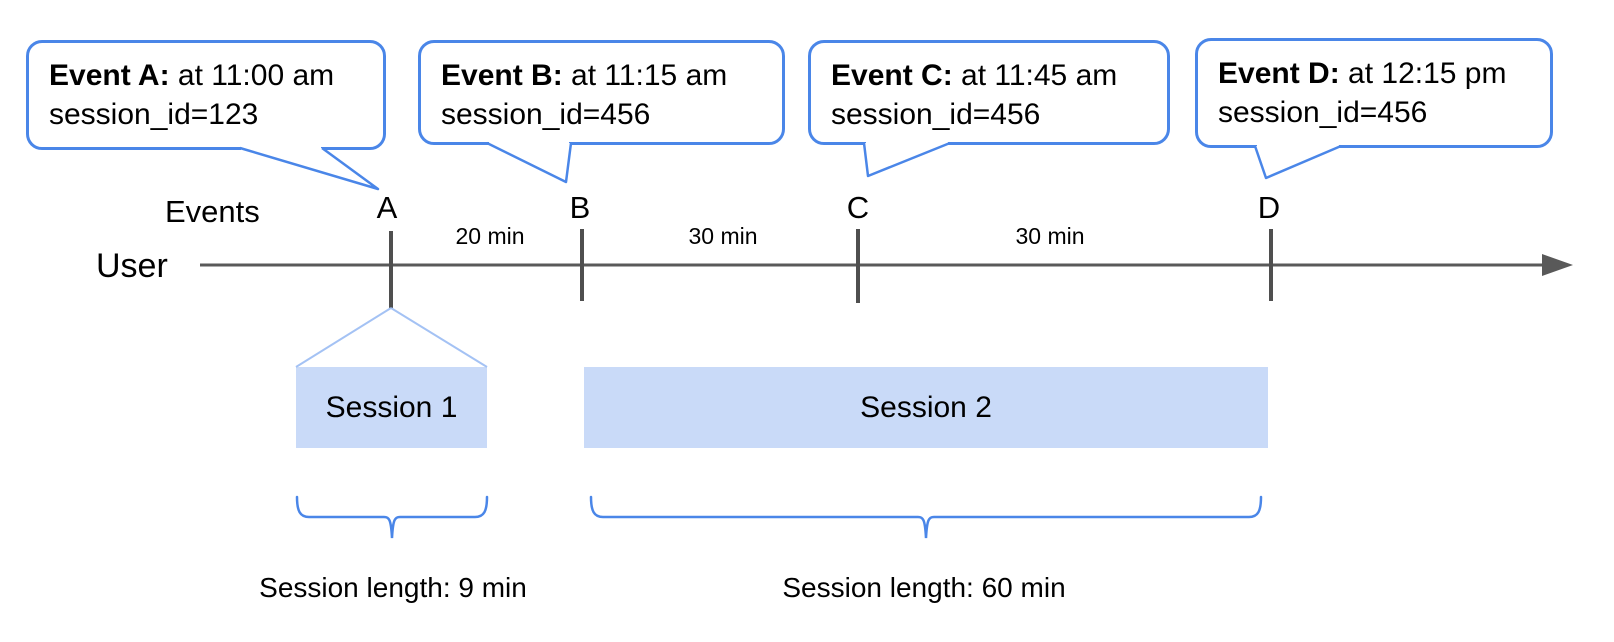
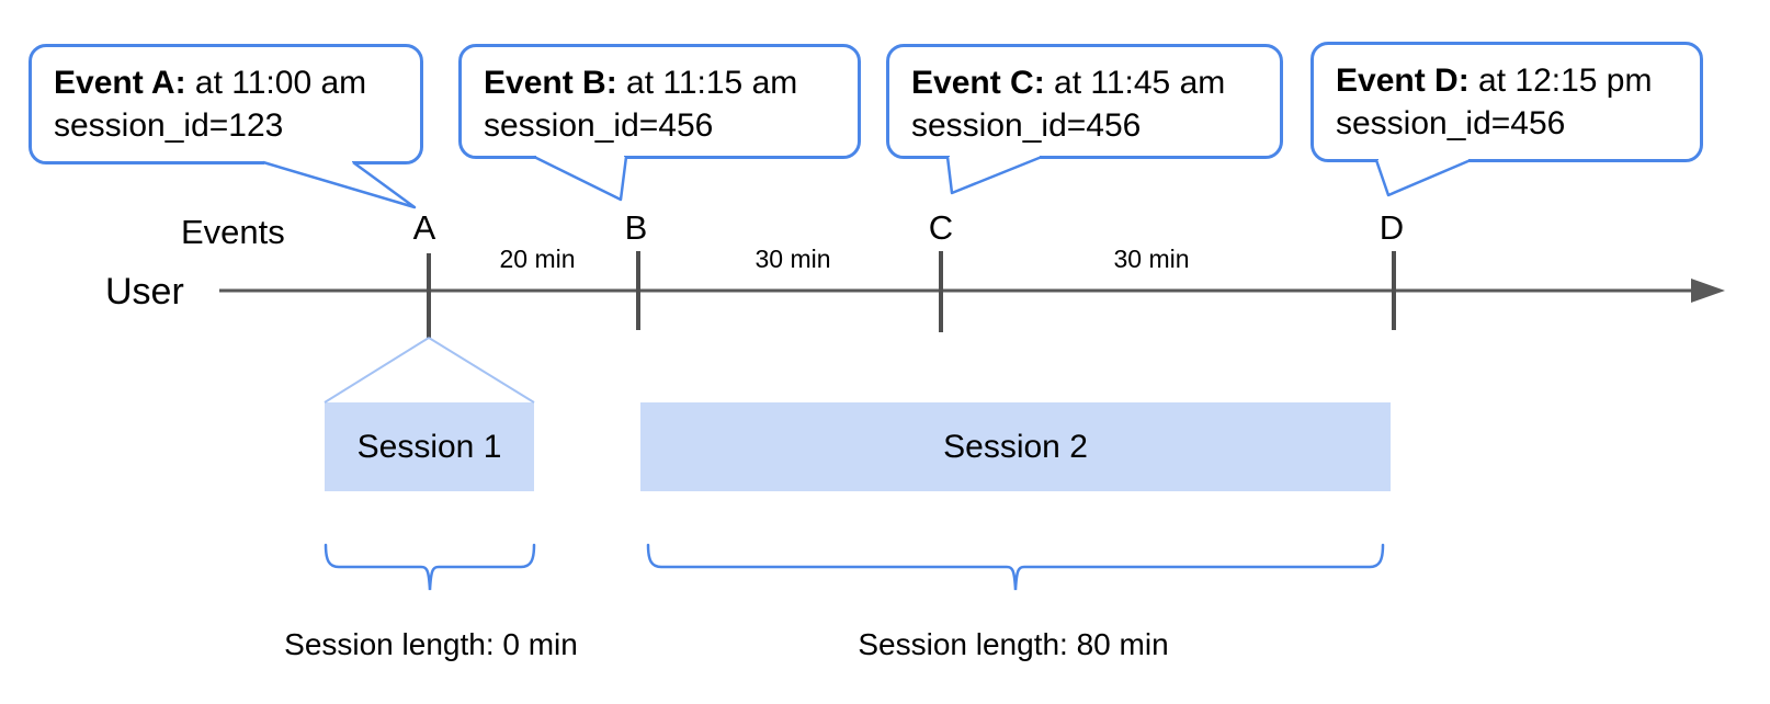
  Event A: at 11:00 am
  session_id=123
  Event B: at 11:15 am
  session_id=456
  Event C: at 11:45 am
  session_id=456
  Event D: at 12:15 pm
  session_id=456
  Session 1
  Session 2
  Events
  User
  A
  B
  C
  D
  20 min
  30 min
  30 min
- Session length: 9 min
+ Session length: 0 min
- Session length: 60 min
+ Session length: 80 min
